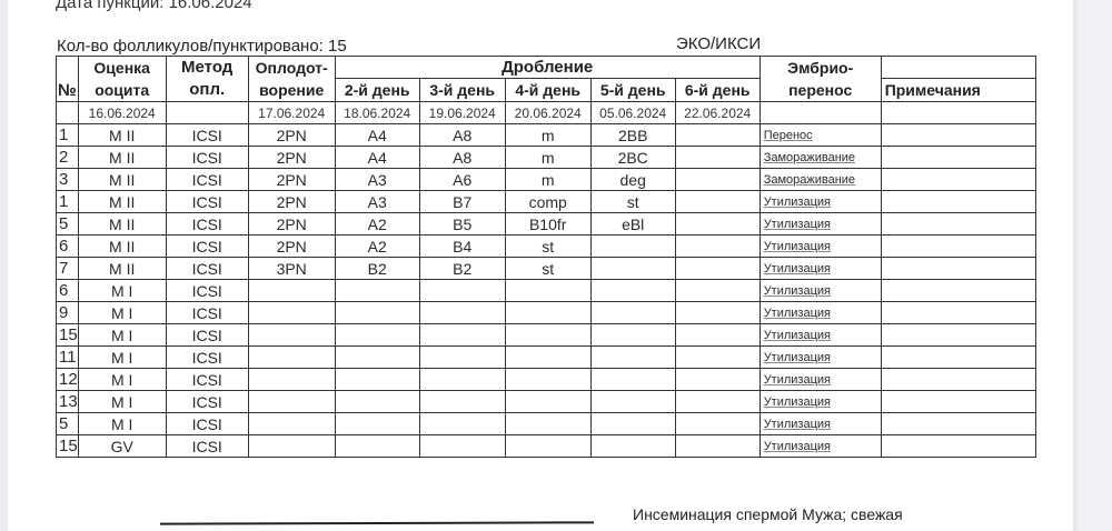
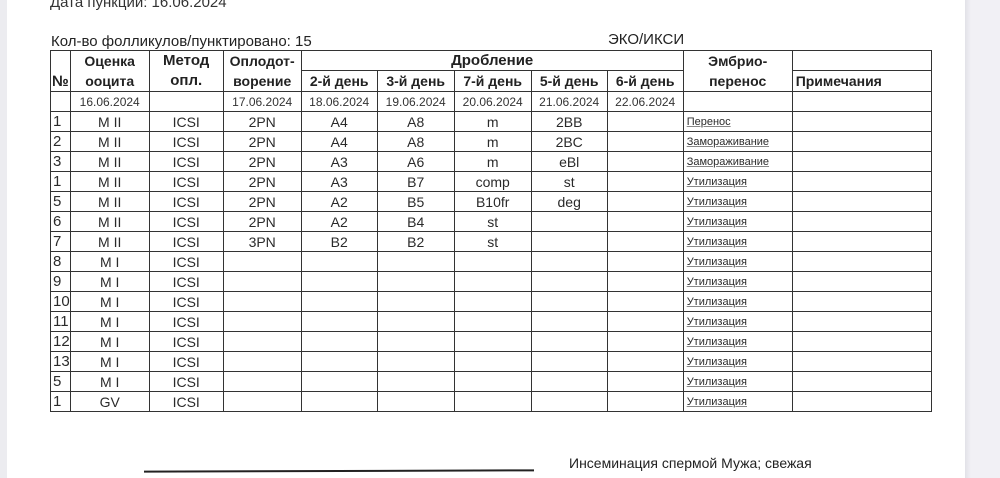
  Дата пункции: 16.06.2024
  Кол-во фолликулов/пунктировано: 15
  ЭКО/ИКСИ
  №	Оценкаооцита	Методопл.	Оплодот-ворение	Дробление	Эмбрио-перенос
- 2-й день	3-й день	4-й день	5-й день	6-й день	Примечания
+ 2-й день	3-й день	7-й день	5-й день	6-й день	Примечания
- 	16.06.2024		17.06.2024	18.06.2024	19.06.2024	20.06.2024	05.06.2024	22.06.2024
+ 	16.06.2024		17.06.2024	18.06.2024	19.06.2024	20.06.2024	21.06.2024	22.06.2024
  1	M II	ICSI	2PN	A4	A8	m	2BB		Перенос
  2	M II	ICSI	2PN	A4	A8	m	2BC		Замораживание
- 3	M II	ICSI	2PN	A3	A6	m	deg		Замораживание
+ 3	M II	ICSI	2PN	A3	A6	m	eBl		Замораживание
  1	M II	ICSI	2PN	A3	B7	comp	st		Утилизация
- 5	M II	ICSI	2PN	A2	B5	B10fr	eBl		Утилизация
+ 5	M II	ICSI	2PN	A2	B5	B10fr	deg		Утилизация
  6	M II	ICSI	2PN	A2	B4	st			Утилизация
  7	M II	ICSI	3PN	B2	B2	st			Утилизация
- 6	M I	ICSI							Утилизация
+ 8	M I	ICSI							Утилизация
  9	M I	ICSI							Утилизация
- 15	M I	ICSI							Утилизация
+ 10	M I	ICSI							Утилизация
  11	M I	ICSI							Утилизация
  12	M I	ICSI							Утилизация
  13	M I	ICSI							Утилизация
  5	M I	ICSI							Утилизация
- 15	GV	ICSI							Утилизация
+ 1	GV	ICSI							Утилизация
  Инсеминация спермой Мужа; свежая
